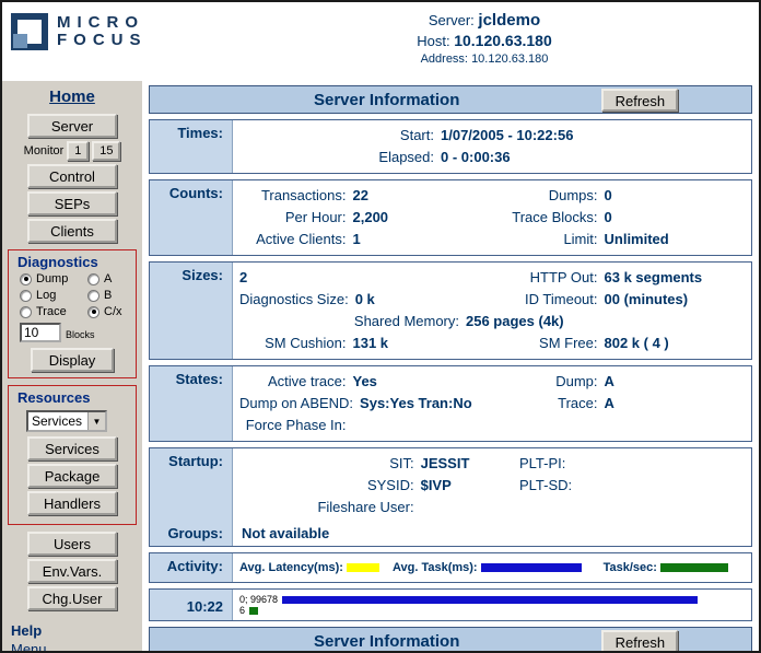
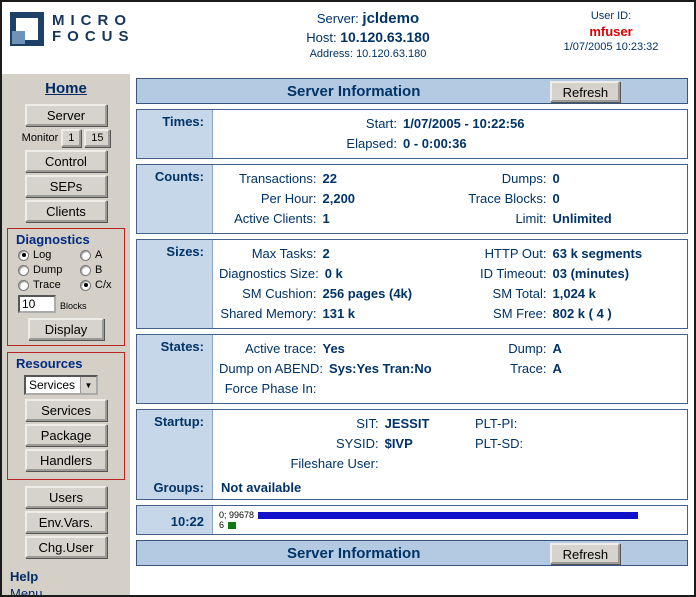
  MICRO
  FOCUS
  Server: jcldemo
  Host: 10.120.63.180
  Address: 10.120.63.180
+ User ID:
+ mfuser
+ 1/07/2005 10:23:32
  Home
  Server
  Monitor
  1
  15
  Control
  SEPs
  Clients
  Diagnostics
- Dump
+ Log
  A
- Log
+ Dump
  B
  Trace
  C/x
  10
  Blocks
  Display
  Resources
  Services
  ▼
  Services
  Package
  Handlers
  Users
  Env.Vars.
  Chg.User
  Help
  Menu
  Server Information
  Refresh
  Times:
  Start:
  1/07/2005 - 10:22:56
  Elapsed:
  0 - 0:00:36
  Counts:
  Transactions:
  22
  Dumps:
  0
  Per Hour:
  2,200
  Trace Blocks:
  0
  Active Clients:
  1
  Limit:
  Unlimited
  Sizes:
+ Max Tasks:
  2
  HTTP Out:
  63 k segments
  Diagnostics Size:
  0 k
  ID Timeout:
- 00 (minutes)
+ 03 (minutes)
- Shared Memory:
+ SM Cushion:
  256 pages (4k)
+ SM Total:
+ 1,024 k
- SM Cushion:
+ Shared Memory:
  131 k
  SM Free:
  802 k ( 4 )
  States:
  Active trace:
  Yes
  Dump:
  A
  Dump on ABEND:
  Sys:Yes Tran:No
  Trace:
  A
  Force Phase In:
  Startup:
  Groups:
  SIT:
  JESSIT
  PLT-PI:
  SYSID:
  $IVP
  PLT-SD:
  Fileshare User:
  Not available
- Activity:
- Avg. Latency(ms):
- Avg. Task(ms):
- Task/sec:
  10:22
  0; 99678
  6
  Server Information
  Refresh
